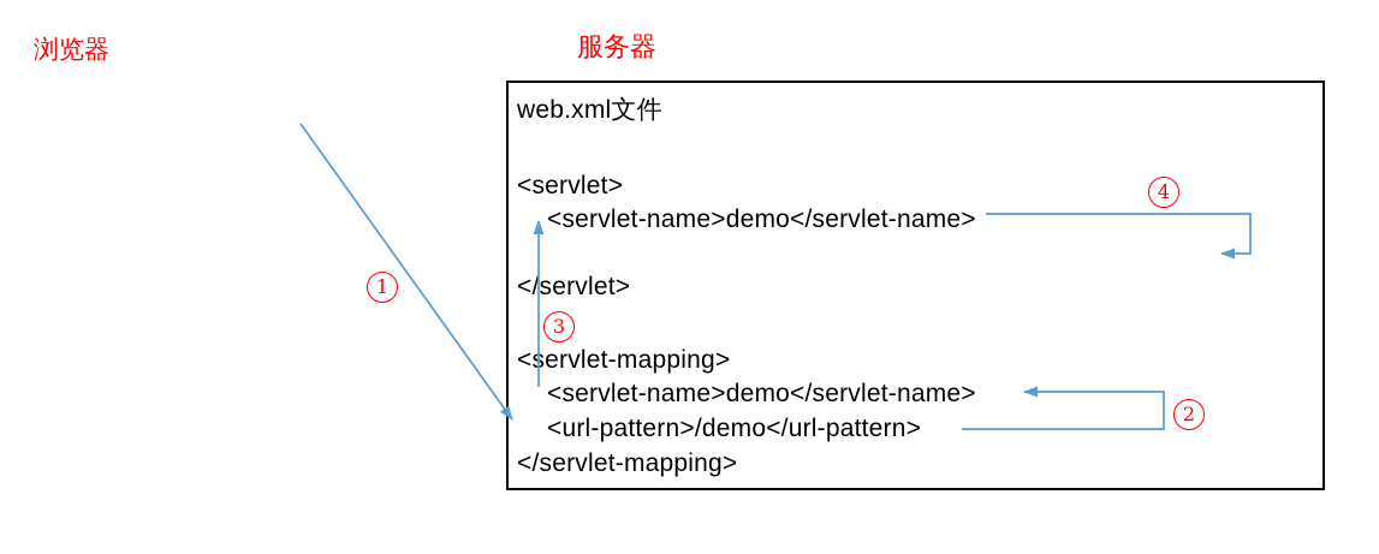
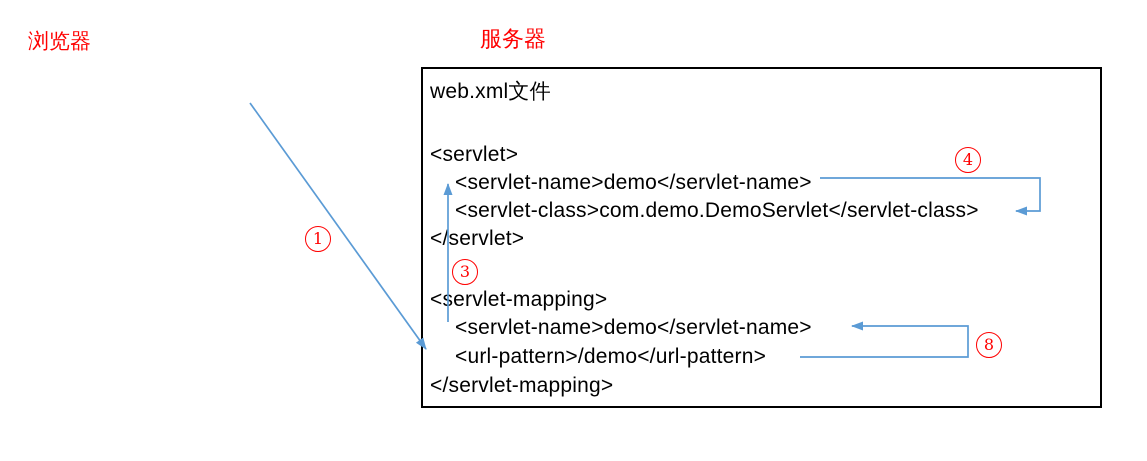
  浏览器
  服务器
  web.xml文件
  <servlet>
  <servlet-name>demo</servlet-name>
+ <servlet-class>com.demo.DemoServlet</servlet-class>
  </servlet>
  <ervlet-mapping>
  <servlet-name>demo</servlet-name>
  <url-pattern>/demo</url-pattern>
  </servlet-mapping>
  1
- 2
+ 8
  3
  4
